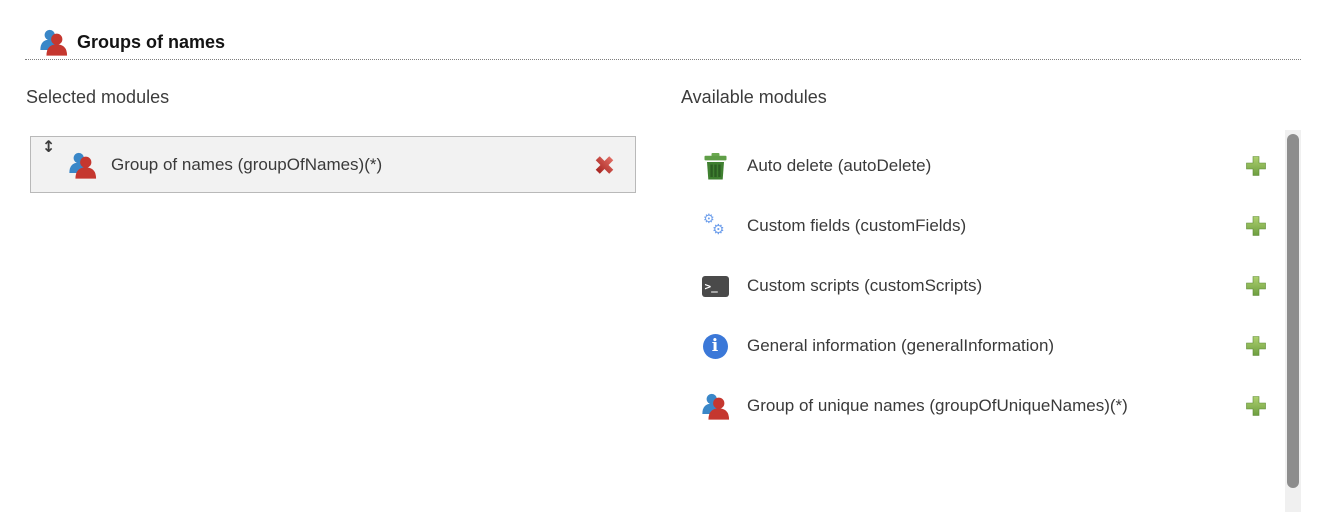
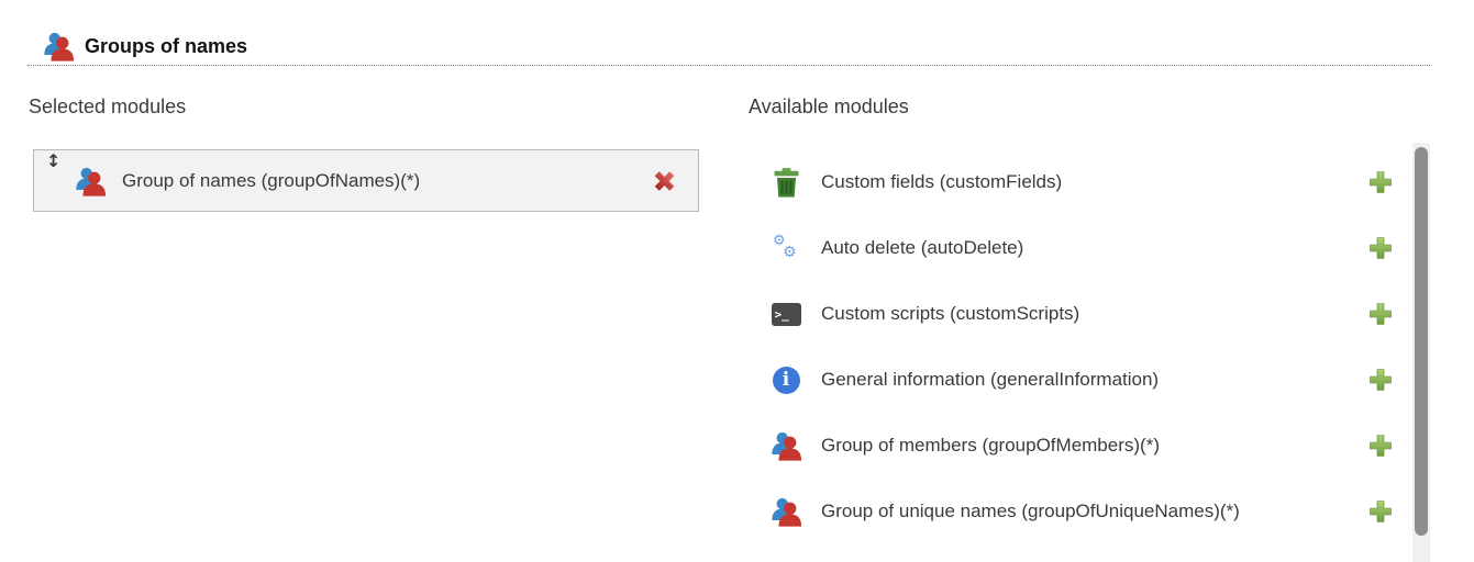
  Groups of names
  Selected modules
  Available modules
  ↕
  Group of names (groupOfNames)(*)
- Auto delete (autoDelete)
+ Custom fields (customFields)
  ⚙
  ⚙
- Custom fields (customFields)
+ Auto delete (autoDelete)
  >_
  Custom scripts (customScripts)
  i
  General information (generalInformation)
+ Group of members (groupOfMembers)(*)
  Group of unique names (groupOfUniqueNames)(*)
